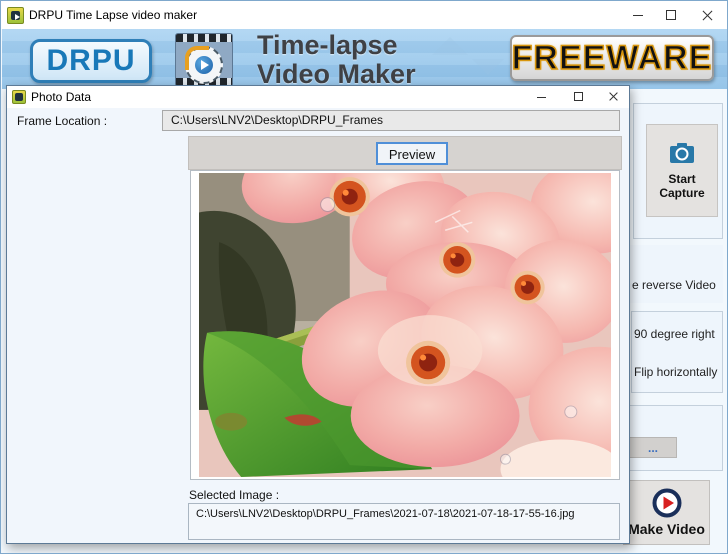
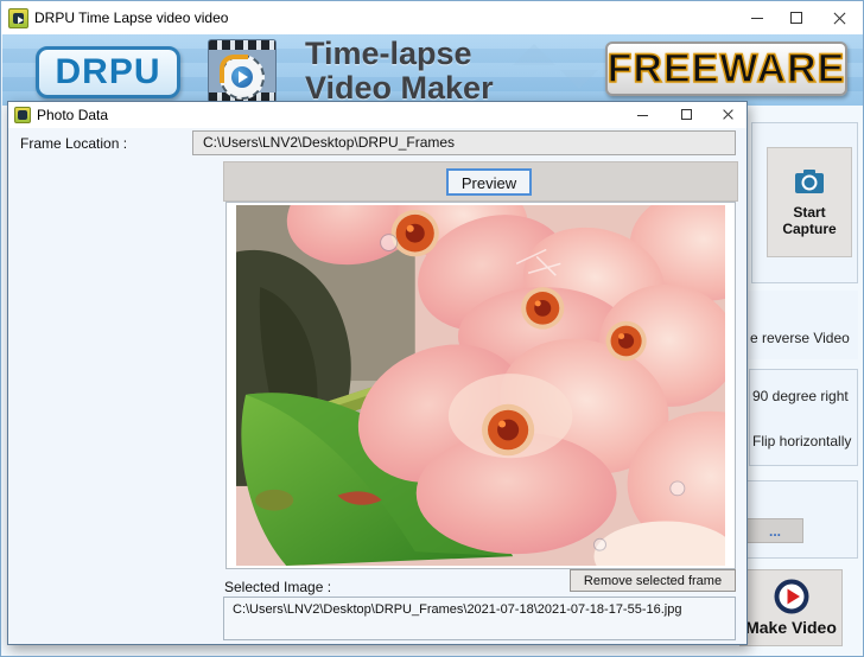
- DRPU Time Lapse video maker
+ DRPU Time Lapse video video
  DRPU
  Time-lapse
  Video Maker
  FREEWARE
  Start Capture
  e reverse Video
  90 degree right
  Flip horizontally
  ...
  Make Video
  Photo Data
  Frame Location :
  C:\Users\LNV2\Desktop\DRPU_Frames
  Preview
  Selected Image :
+ Remove selected frame
  C:\Users\LNV2\Desktop\DRPU_Frames\2021-07-18\2021-07-18-17-55-16.jpg
